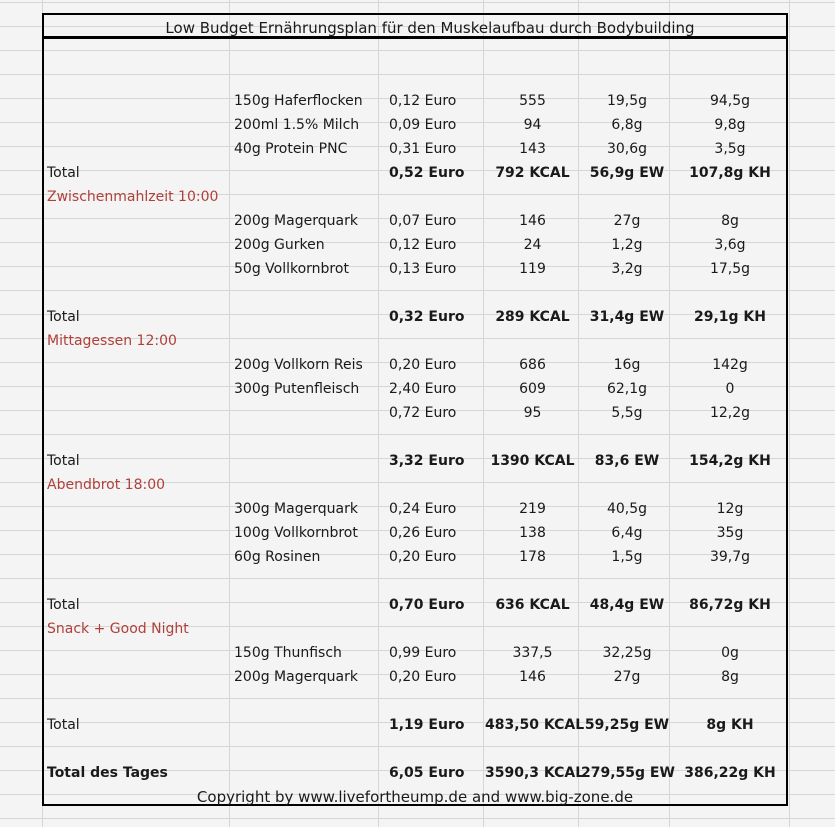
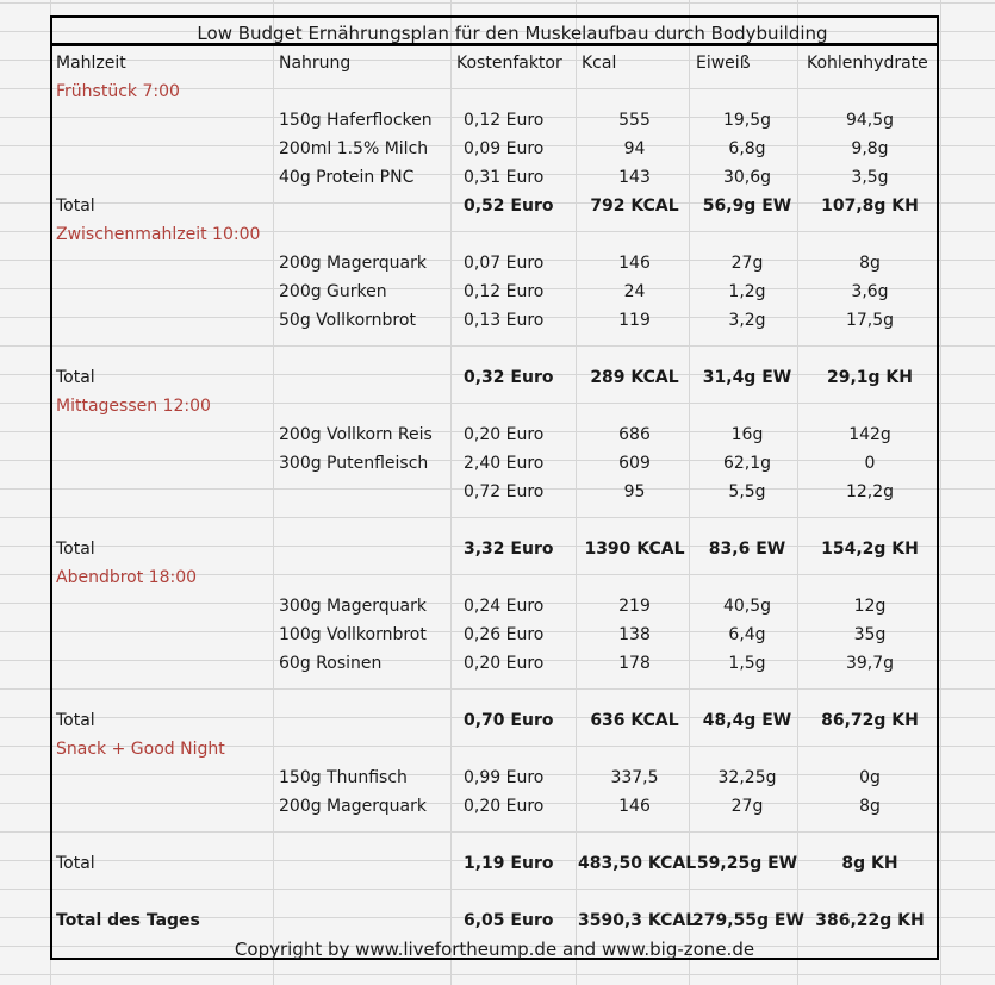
  Low Budget Ernährungsplan für den Muskelaufbau durch Bodybuilding
+ Mahlzeit
+ Nahrung
+ Kostenfaktor
+ Kcal
+ Eiweiß
+ Kohlenhydrate
+ Frühstück 7:00
  150g Haferflocken
  0,12 Euro
  555
  19,5g
  94,5g
  200ml 1.5% Milch
  0,09 Euro
  94
  6,8g
  9,8g
  40g Protein PNC
  0,31 Euro
  143
  30,6g
  3,5g
  Total
  0,52 Euro
  792 KCAL
  56,9g EW
  107,8g KH
  Zwischenmahlzeit 10:00
  200g Magerquark
  0,07 Euro
  146
  27g
  8g
  200g Gurken
  0,12 Euro
  24
  1,2g
  3,6g
  50g Vollkornbrot
  0,13 Euro
  119
  3,2g
  17,5g
  Total
  0,32 Euro
  289 KCAL
  31,4g EW
  29,1g KH
  Mittagessen 12:00
  200g Vollkorn Reis
  0,20 Euro
  686
  16g
  142g
  300g Putenfleisch
  2,40 Euro
  609
  62,1g
  0
  0,72 Euro
  95
  5,5g
  12,2g
  Total
  3,32 Euro
  1390 KCAL
  83,6 EW
  154,2g KH
  Abendbrot 18:00
  300g Magerquark
  0,24 Euro
  219
  40,5g
  12g
  100g Vollkornbrot
  0,26 Euro
  138
  6,4g
  35g
  60g Rosinen
  0,20 Euro
  178
  1,5g
  39,7g
  Total
  0,70 Euro
  636 KCAL
  48,4g EW
  86,72g KH
  Snack + Good Night
  150g Thunfisch
  0,99 Euro
  337,5
  32,25g
  0g
  200g Magerquark
  0,20 Euro
  146
  27g
  8g
  Total
  1,19 Euro
  483,50 KCAL
  59,25g EW
  8g KH
  Total des Tages
  6,05 Euro
  3590,3 KCAL
  279,55g EW
  386,22g KH
  Copyright by www.livefortheump.de and www.big-zone.de
